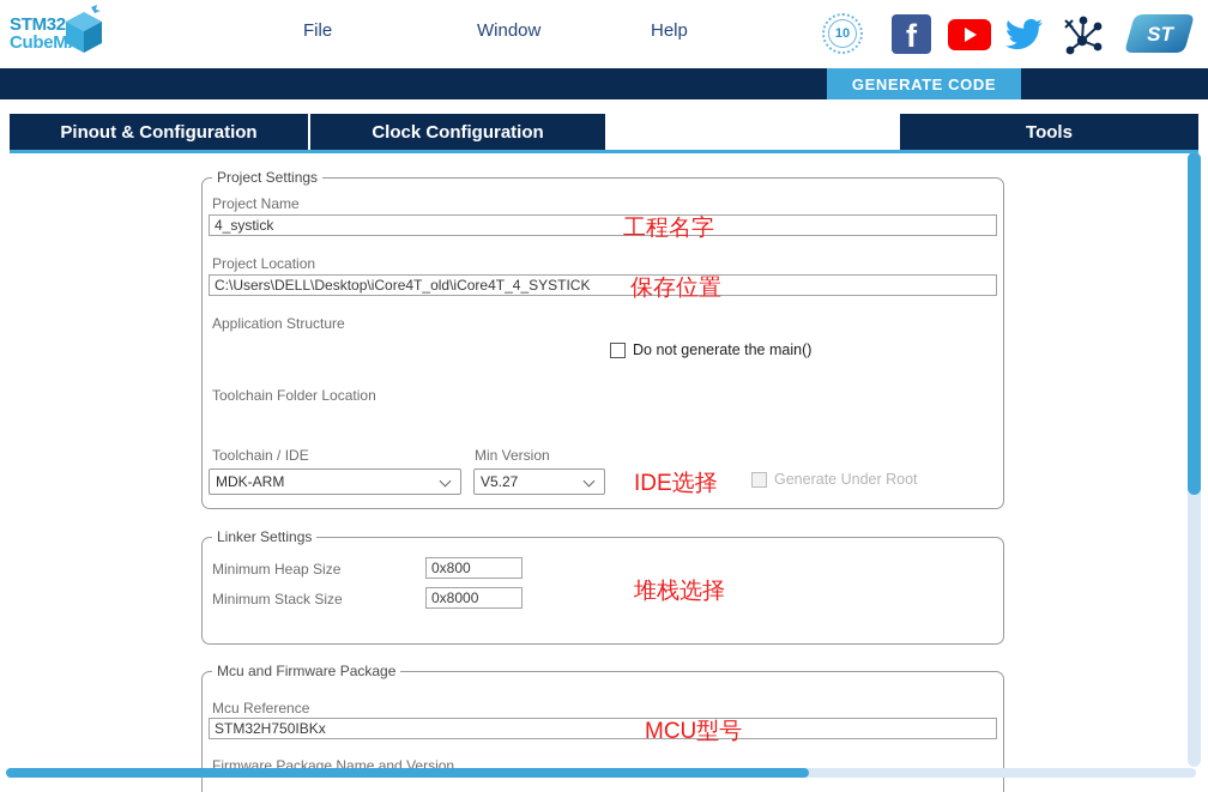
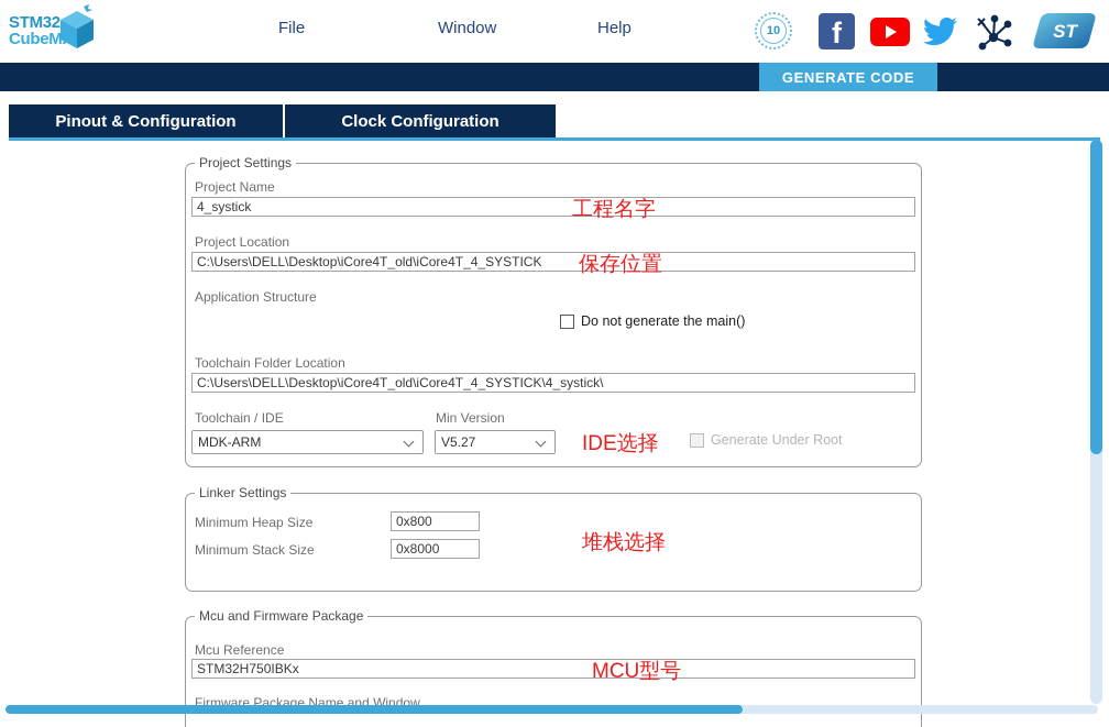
  STM32
  CubeM
  File
  Window
  Help
  10
  f
  ST
  GENERATE CODE
  Pinout & Configuration
  Clock Configuration
- Tools
  Project Settings
  Project Name
  4_systick
  工程名字
  Project Location
  C:\Users\DELL\Desktop\iCore4T_old\iCore4T_4_SYSTICK
  保存位置
  Application Structure
  Do not generate the main()
  Toolchain Folder Location
+ C:\Users\DELL\Desktop\iCore4T_old\iCore4T_4_SYSTICK\4_systick\
  Toolchain / IDE
  Min Version
  MDK-ARM
  V5.27
  IDE选择
  Generate Under Root
  Linker Settings
  Minimum Heap Size
  0x800
  Minimum Stack Size
  0x8000
  堆栈选择
  Mcu and Firmware Package
  Mcu Reference
  STM32H750IBKx
  MCU型号
- Firmware Package Name and Version
+ Firmware Package Name and Window
